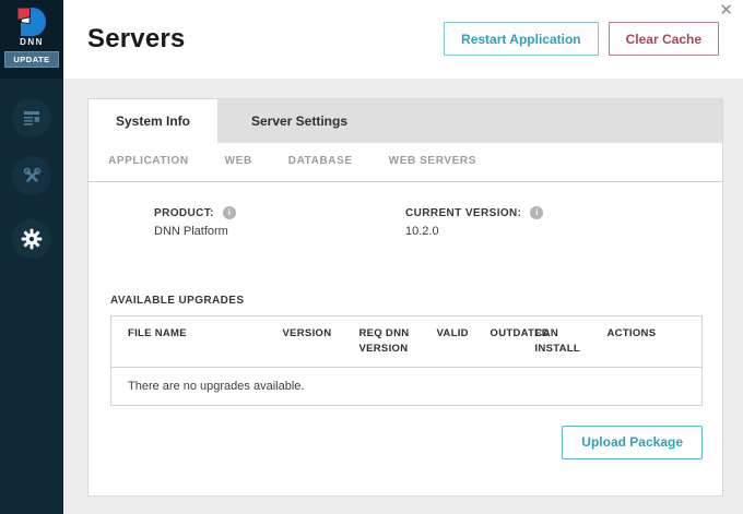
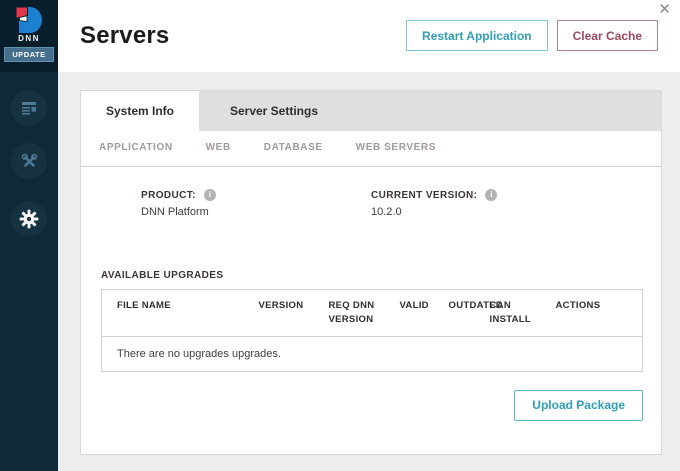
  DNN
  UPDATE
  Servers
  Restart Application
  Clear Cache
  ✕
  System Info
  Server Settings
  APPLICATION
  WEB
  DATABASE
  WEB SERVERS
  PRODUCT:
  i
  DNN Platform
  CURRENT VERSION:
  i
  10.2.0
  AVAILABLE UPGRADES
  FILE NAME	VERSION	REQ DNN VERSION	VALID	OUTDAT	CAN INSTALL	ACTIONS
- There are no upgrades available.
+ There are no upgrades upgrades.
  Upload Package
